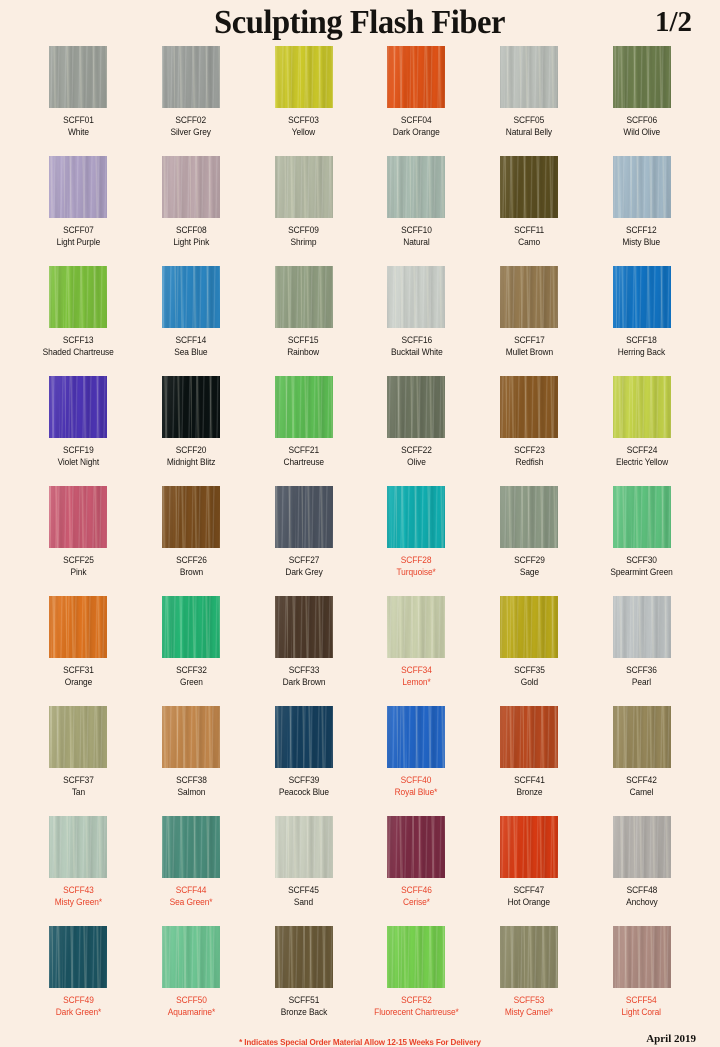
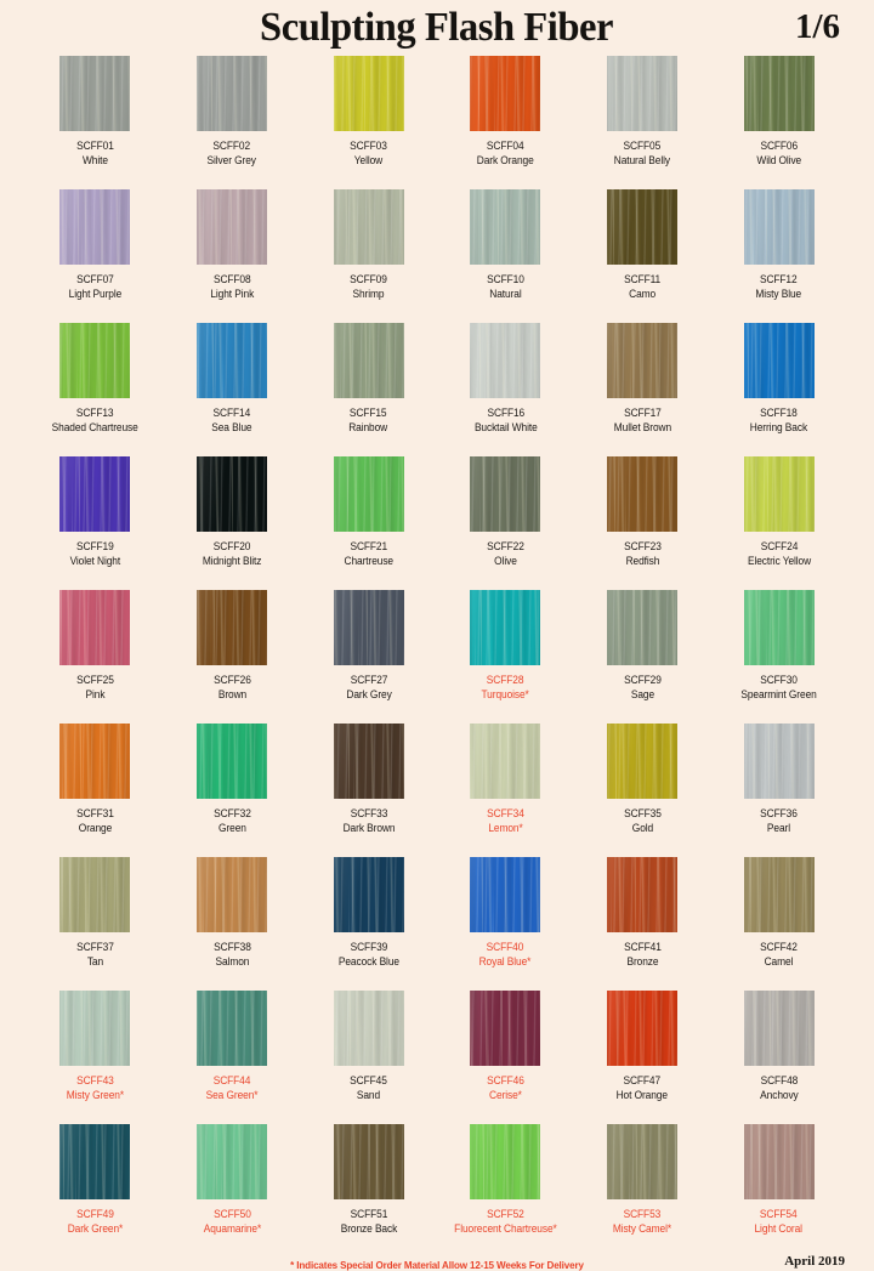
  Sculpting Flash Fiber
- 1/2
+ 1/6
  SCFF01
  White
  SCFF02
  Silver Grey
  SCFF03
  Yellow
  SCFF04
  Dark Orange
  SCFF05
  Natural Belly
  SCFF06
  Wild Olive
  SCFF07
  Light Purple
  SCFF08
  Light Pink
  SCFF09
  Shrimp
  SCFF10
  Natural
  SCFF11
  Camo
  SCFF12
  Misty Blue
  SCFF13
  Shaded Chartreuse
  SCFF14
  Sea Blue
  SCFF15
  Rainbow
  SCFF16
  Bucktail White
  SCFF17
  Mullet Brown
  SCFF18
  Herring Back
  SCFF19
  Violet Night
  SCFF20
  Midnight Blitz
  SCFF21
  Chartreuse
  SCFF22
  Olive
  SCFF23
  Redfish
  SCFF24
  Electric Yellow
  SCFF25
  Pink
  SCFF26
  Brown
  SCFF27
  Dark Grey
  SCFF28
  Turquoise*
  SCFF29
  Sage
  SCFF30
  Spearmint Green
  SCFF31
  Orange
  SCFF32
  Green
  SCFF33
  Dark Brown
  SCFF34
  Lemon*
  SCFF35
  Gold
  SCFF36
  Pearl
  SCFF37
  Tan
  SCFF38
  Salmon
  SCFF39
  Peacock Blue
  SCFF40
  Royal Blue*
  SCFF41
  Bronze
  SCFF42
  Camel
  SCFF43
  Misty Green*
  SCFF44
  Sea Green*
  SCFF45
  Sand
  SCFF46
  Cerise*
  SCFF47
  Hot Orange
  SCFF48
  Anchovy
  SCFF49
  Dark Green*
  SCFF50
  Aquamarine*
  SCFF51
  Bronze Back
  SCFF52
  Fluorecent Chartreuse*
  SCFF53
  Misty Camel*
  SCFF54
  Light Coral
  * Indicates Special Order Material Allow 12-15 Weeks For Delivery
  April 2019
